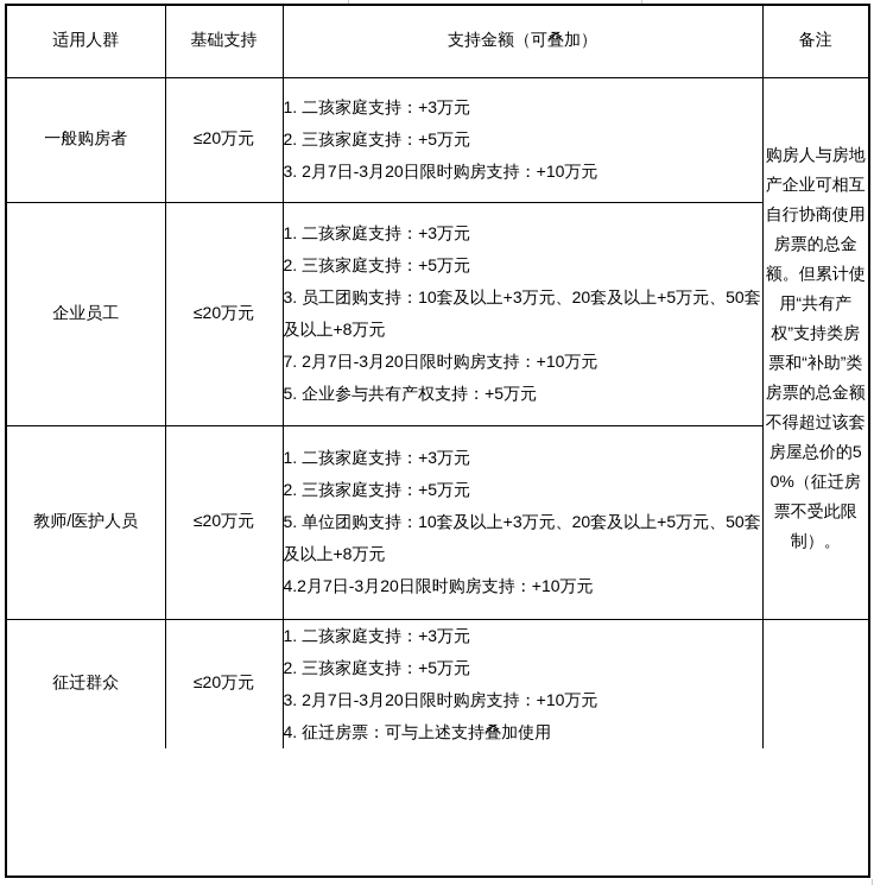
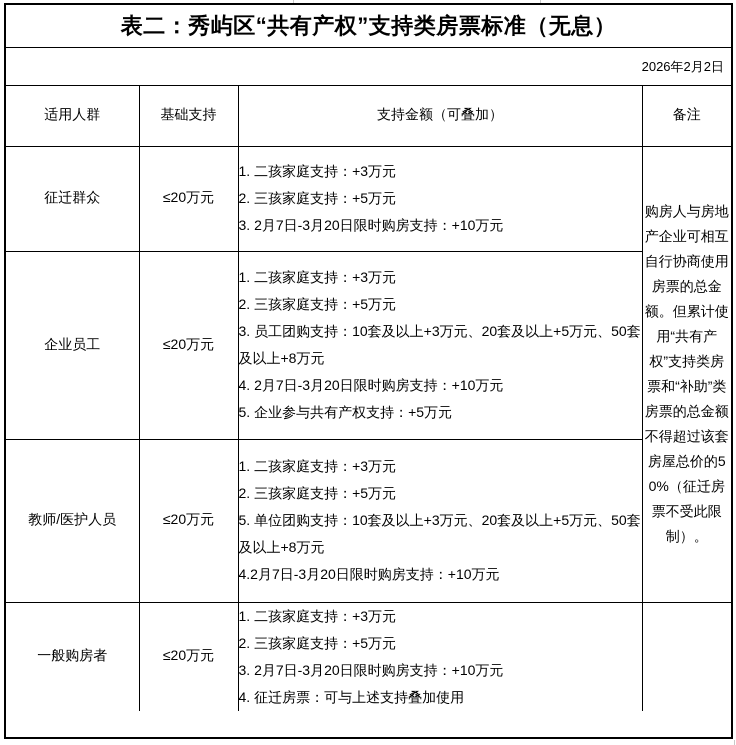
+ 表二：秀屿区“共有产权”支持类房票标准（无息）
+ 2026年2月2日
  适用人群	基础支持	支持金额（可叠加）	备注
- 一般购房者	≤20万元	1. 二孩家庭支持：+3万元 2. 三孩家庭支持：+5万元 3. 2月7日-3月20日限时购房支持：+10万元	购房人与房地产企业可相互自行协商使用房票的总金额。但累计使用“共有产权”支持类房票和“补助”类房票的总金额不得超过该套房屋总价的50%（征迁房票不受此限制）。
+ 征迁群众	≤20万元	1. 二孩家庭支持：+3万元 2. 三孩家庭支持：+5万元 3. 2月7日-3月20日限时购房支持：+10万元	购房人与房地产企业可相互自行协商使用房票的总金额。但累计使用“共有产权”支持类房票和“补助”类房票的总金额不得超过该套房屋总价的50%（征迁房票不受此限制）。
- 企业员工	≤20万元	1. 二孩家庭支持：+3万元 2. 三孩家庭支持：+5万元 3. 员工团购支持：10套及以上+3万元、20套及以上+5万元、50套及以上+8万元 7. 2月7日-3月20日限时购房支持：+10万元 5. 企业参与共有产权支持：+5万元
+ 企业员工	≤20万元	1. 二孩家庭支持：+3万元 2. 三孩家庭支持：+5万元 3. 员工团购支持：10套及以上+3万元、20套及以上+5万元、50套及以上+8万元 4. 2月7日-3月20日限时购房支持：+10万元 5. 企业参与共有产权支持：+5万元
  教师/医护人员	≤20万元	1. 二孩家庭支持：+3万元 2. 三孩家庭支持：+5万元 5. 单位团购支持：10套及以上+3万元、20套及以上+5万元、50套及以上+8万元 4.2月7日-3月20日限时购房支持：+10万元
- 征迁群众	≤20万元	1. 二孩家庭支持：+3万元 2. 三孩家庭支持：+5万元 3. 2月7日-3月20日限时购房支持：+10万元 4. 征迁房票：可与上述支持叠加使用
+ 一般购房者	≤20万元	1. 二孩家庭支持：+3万元 2. 三孩家庭支持：+5万元 3. 2月7日-3月20日限时购房支持：+10万元 4. 征迁房票：可与上述支持叠加使用
